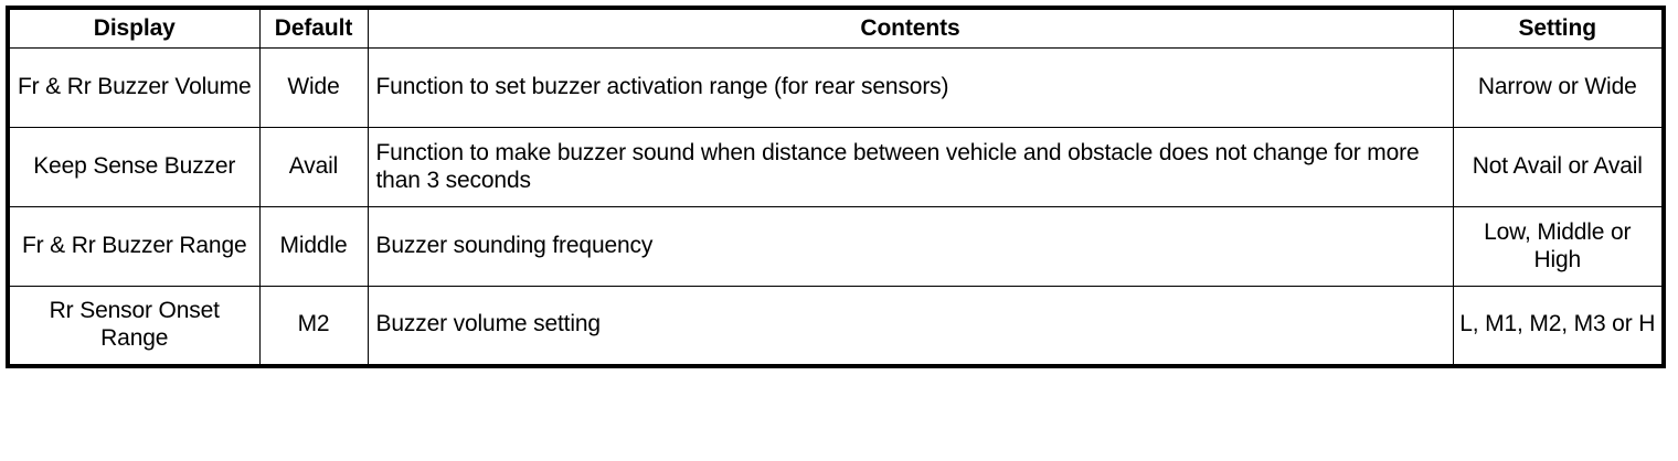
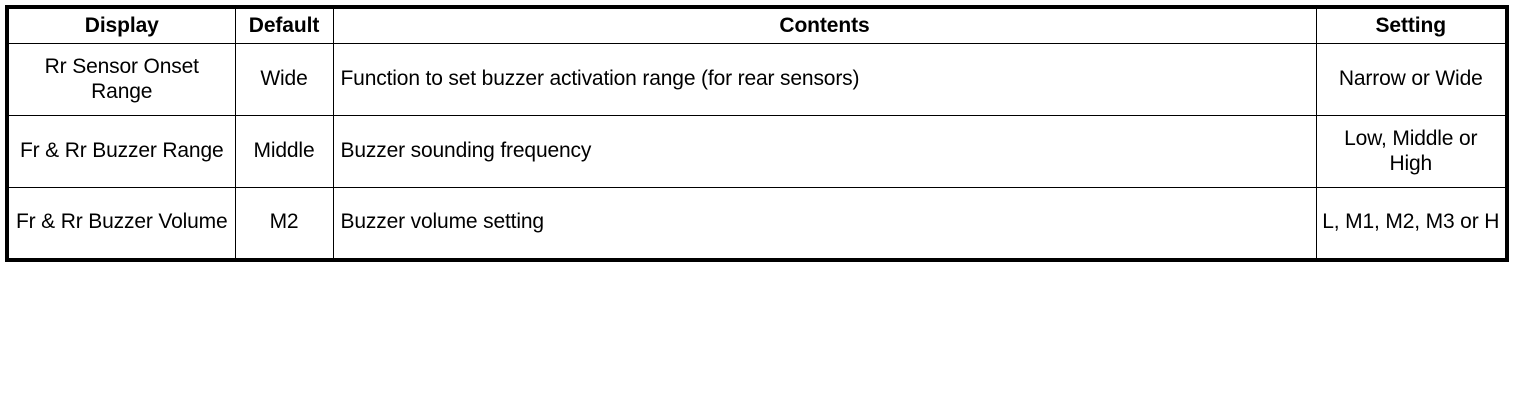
  Display	Default	Contents	Setting
- Fr & Rr Buzzer Volume	Wide	Function to set buzzer activation range (for rear sensors)	Narrow or Wide
+ Rr Sensor Onset Range	Wide	Function to set buzzer activation range (for rear sensors)	Narrow or Wide
- Keep Sense Buzzer	Avail	Function to make buzzer sound when distance between vehicle and obstacle does not change for more than 3 seconds	Not Avail or Avail
  Fr & Rr Buzzer Range	Middle	Buzzer sounding frequency	Low, Middle or High
- Rr Sensor Onset Range	M2	Buzzer volume setting	L, M1, M2, M3 or H
+ Fr & Rr Buzzer Volume	M2	Buzzer volume setting	L, M1, M2, M3 or H
